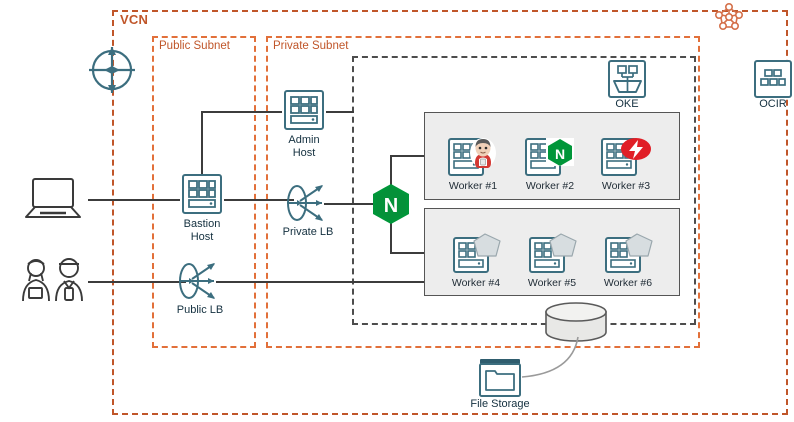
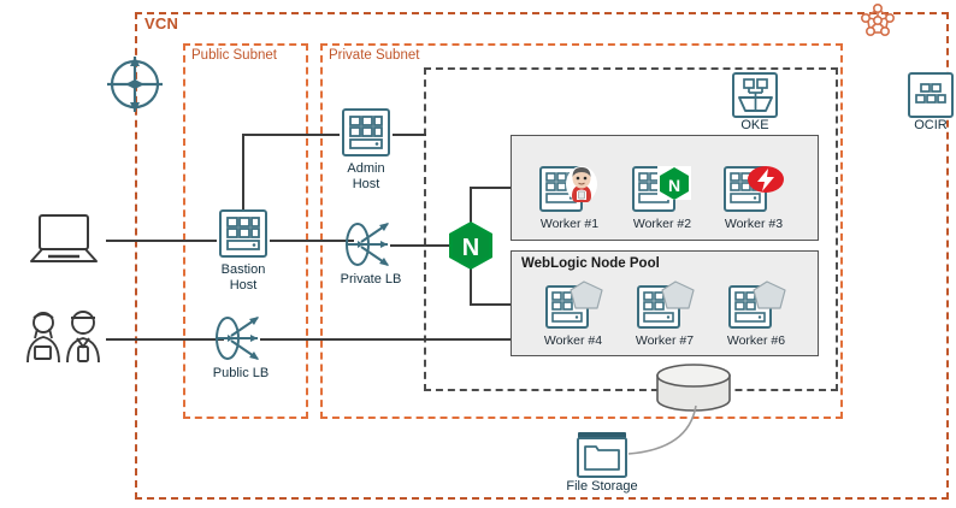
  VCN
  Public Subnet
  Private Subnet
  Bastion
  Host
  Admin
  Host
  Private LB
  Public LB
  N
  OKE
  OCIR
  Worker #1
  N
  Worker #2
  Worker #3
+ WebLogic Node Pool
  Worker #4
- Worker #5
+ Worker #7
  Worker #6
  File Storage
